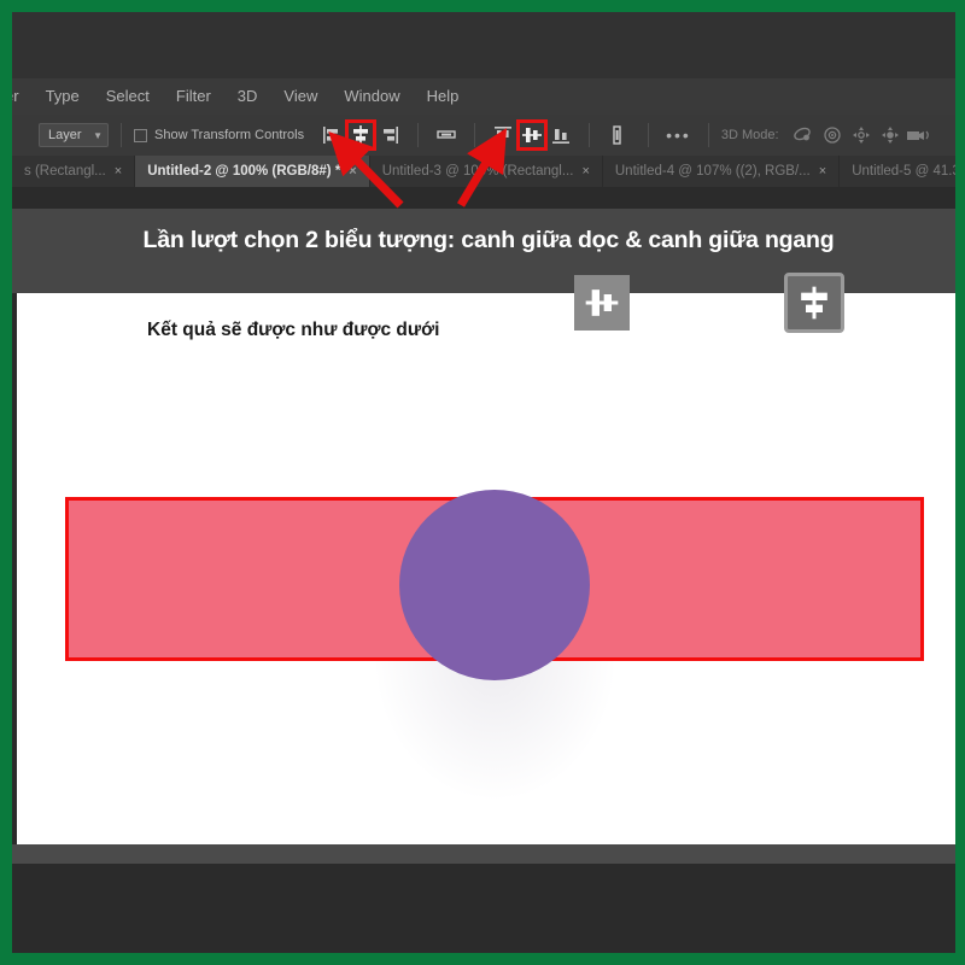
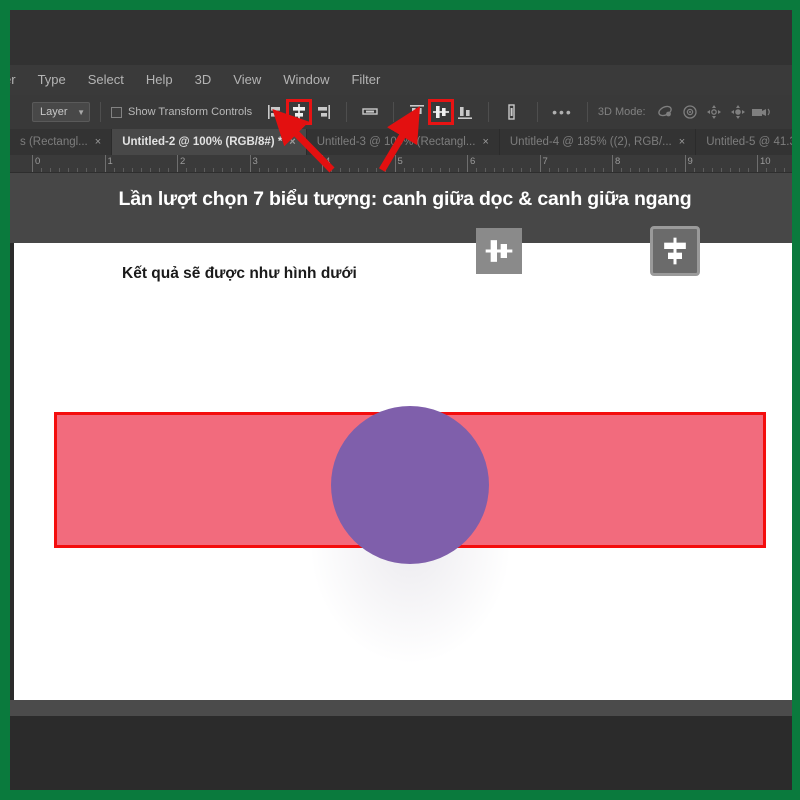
  Type
  Select
- Filter
+ Help
  3D
  View
  Window
- Help
+ Filter
  Layer
  ▼
  Show Transform Controls
  •••
  3D Mode:
  s (Rectangl...
  ×
  Untitled-2 @ 100% (RGB/8#) *
  ×
  Untitled-3 @ 10% (Rectangl...
  ×
- Untitled-4 @ 107% ((2), RGB/...
+ Untitled-4 @ 185% ((2), RGB/...
  ×
  Untitled-5 @ 41.
+ 0
+ 1
+ 2
+ 3
+ 5
+ 6
+ 7
+ 8
+ 9
+ 10
- Lần lượt chọn 2 biểu tượng: canh giữa dọc & canh giữa ngang
+ Lần lượt chọn 7 biểu tượng: canh giữa dọc & canh giữa ngang
- Kết quả sẽ được như được dưới
+ Kết quả sẽ được như hình dưới
